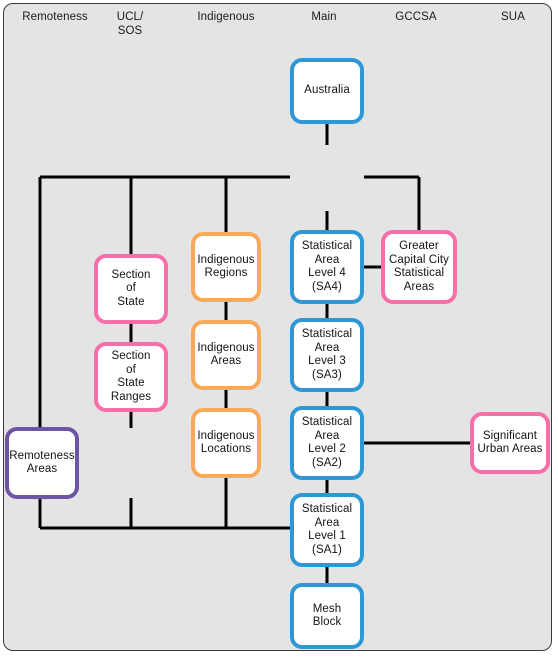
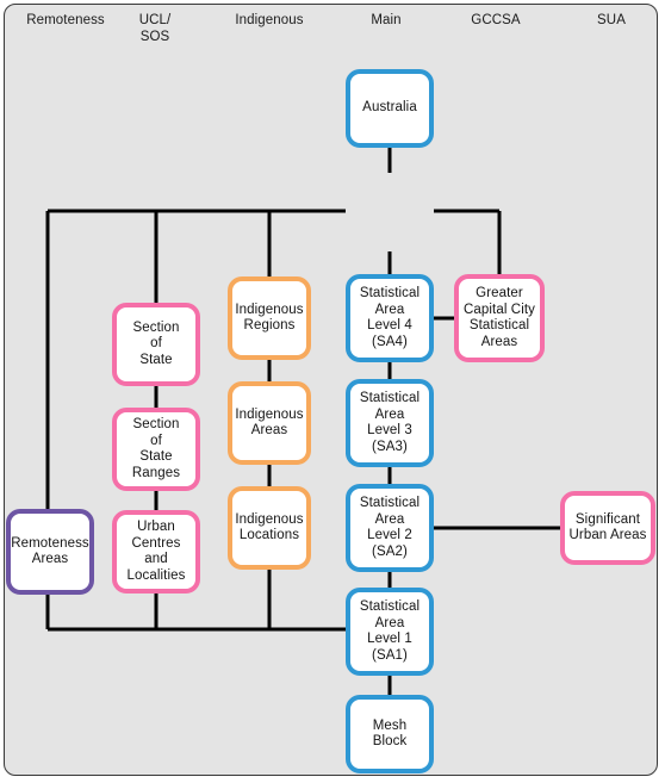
  Remoteness
  UCL/
  SOS
  Indigenous
  Main
  GCCSA
  SUA
  Australia
  Statistical
  Area
  Level 4
  (SA4)
  Statistical
  Area
  Level 3
  (SA3)
  Statistical
  Area
  Level 2
  (SA2)
  Statistical
  Area
  Level 1
  (SA1)
  Mesh
  Block
  Greater
  Capital City
  Statistical
  Areas
  Significant
  Urban Areas
  Section
  of
  State
  Section
  of
  State
  Ranges
+ Urban
+ Centres
+ and
+ Localities
  Indigenous
  Regions
  Indigenous
  Areas
  Indigenous
  Locations
  Remoteness
  Areas
